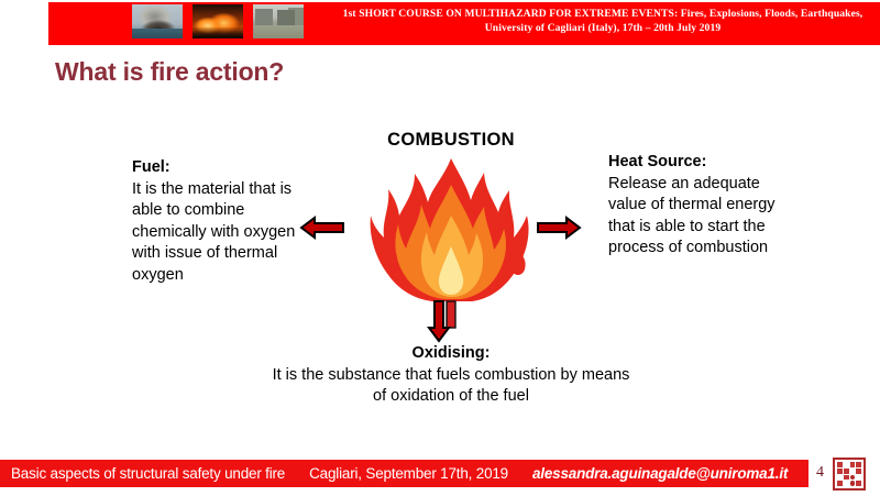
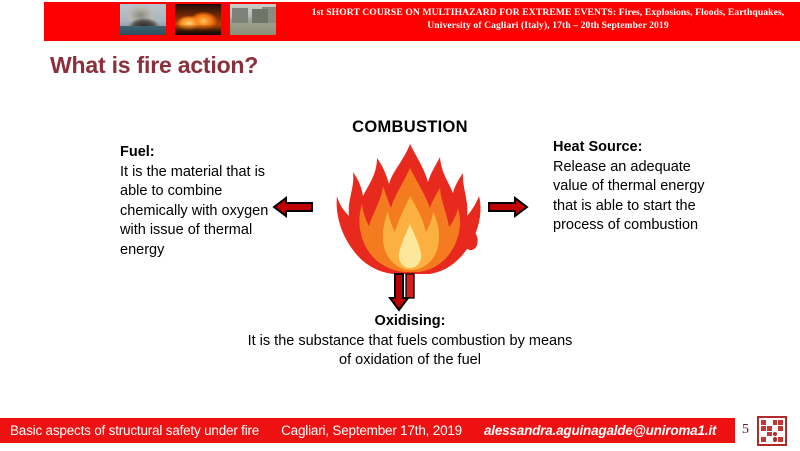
  1st SHORT COURSE ON MULTIHAZARD FOR EXTREME EVENTS: Fires, Explosions, Floods, Earthquakes,
- University of Cagliari (Italy), 17th – 20th July 2019
+ University of Cagliari (Italy), 17th – 20th September 2019
  What is fire action?
  COMBUSTION
  Fuel:
- It is the material that is able to combine chemically with oxygen with issue of thermal oxygen
+ It is the material that is able to combine chemically with oxygen with issue of thermal energy
  Heat Source:
  Release an adequate value of thermal energy that is able to start the process of combustion
  Oxidising:
  It is the substance that fuels combustion by means of oxidation of the fuel
  Basic aspects of structural safety under fire
  Cagliari, September 17th, 2019
  alessandra.aguinagalde@uniroma1.it
- 4
+ 5
